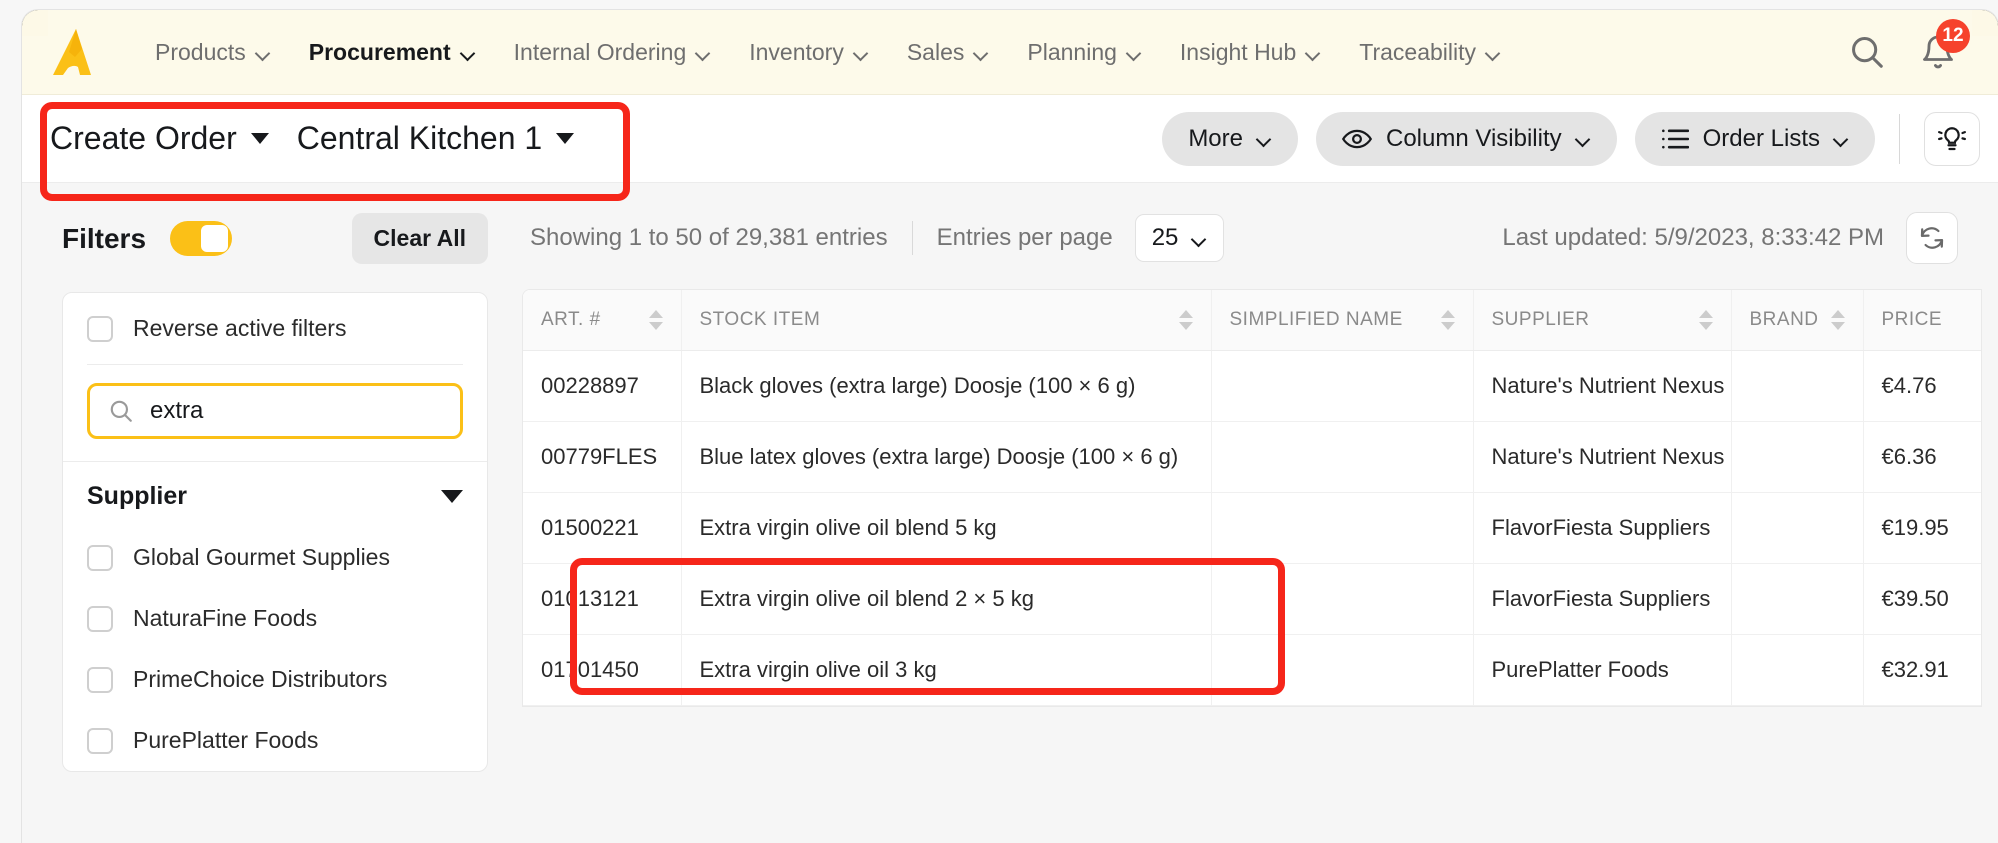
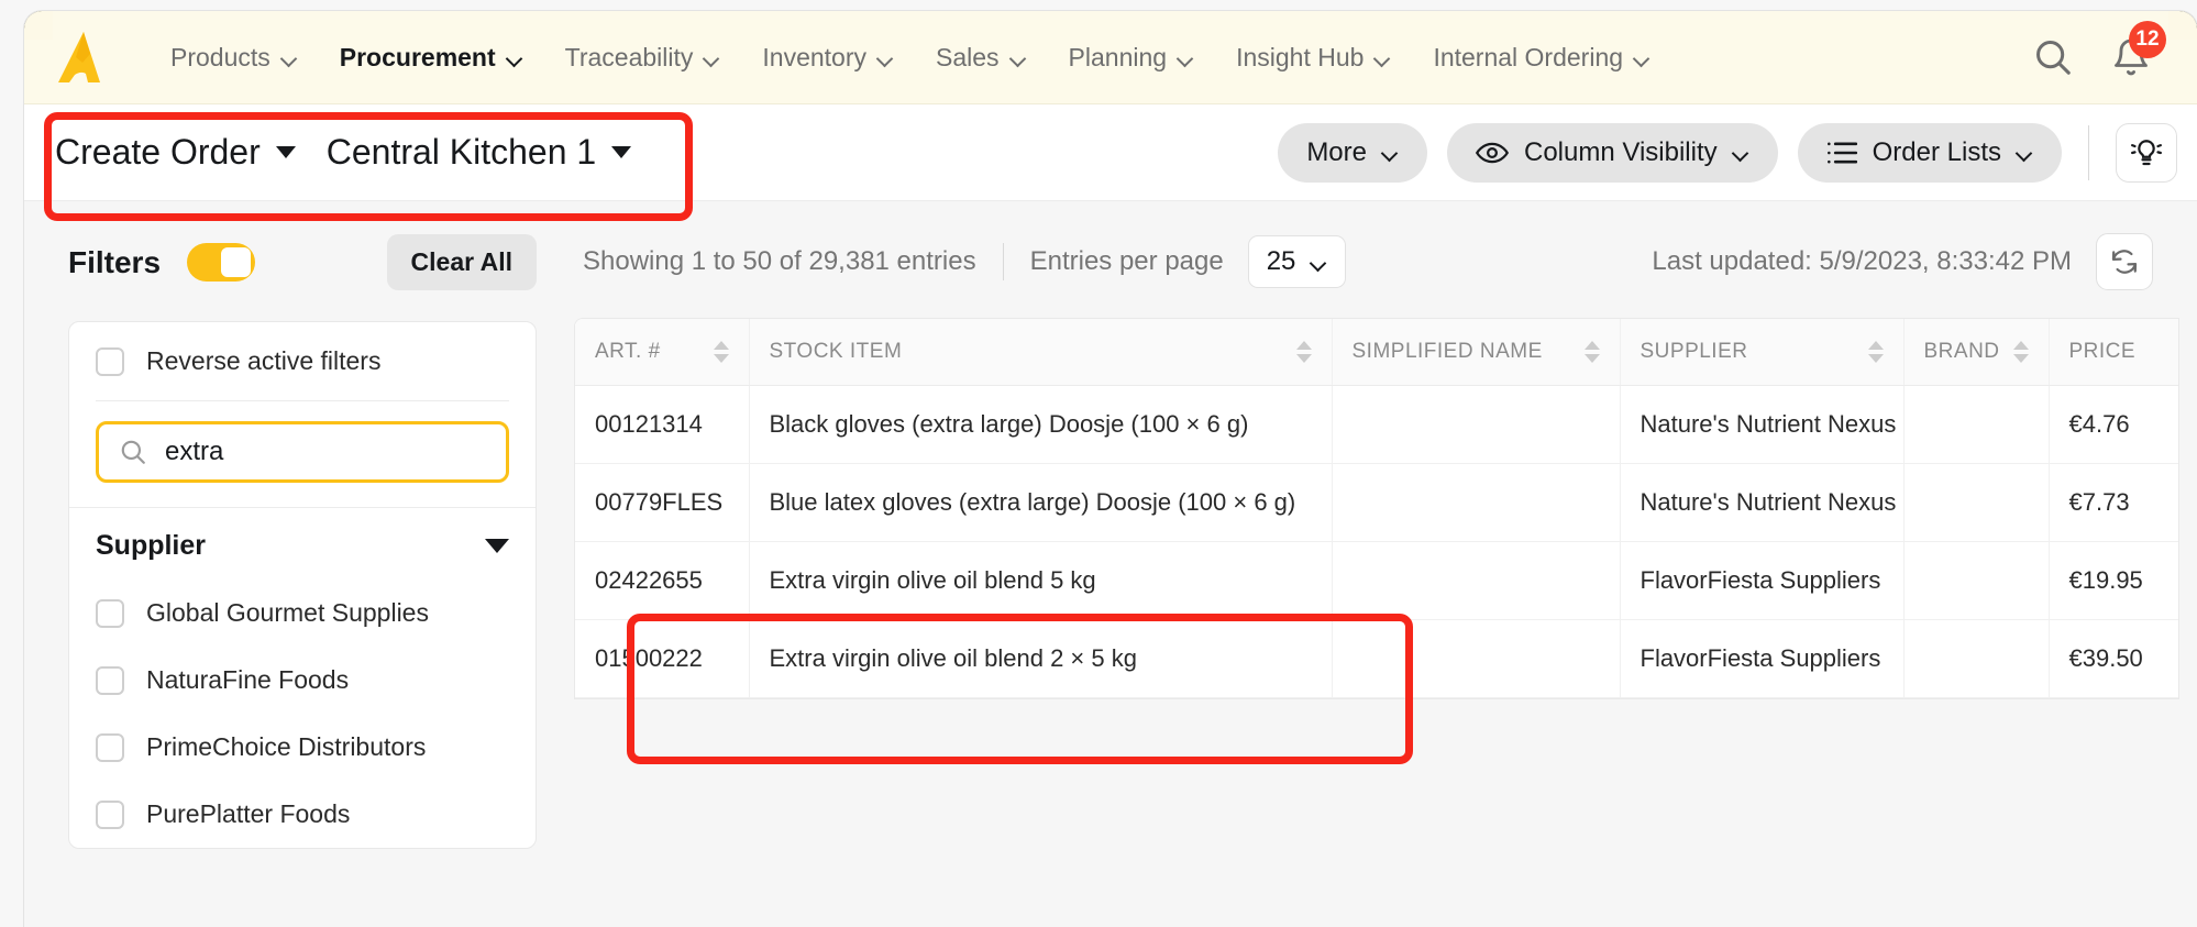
  Products
  Procurement
- Internal Ordering
+ Traceability
  Inventory
  Sales
  Planning
  Insight Hub
- Traceability
+ Internal Ordering
  12
  Create Order
  Central Kitchen 1
  More
  Column Visibility
  Order Lists
  Filters
  Clear All
  Reverse active filters
  extra
  Supplier
  Global Gourmet Supplies
  NaturaFine Foods
  PrimeChoice Distributors
  PurePlatter Foods
  Showing 1 to 50 of 29,381 entries
  Entries per page
  25
  Last updated: 5/9/2023, 8:33:42 PM
  ART. #	STOCK ITEM	SIMPLIFIED NAME	SUPPLIER	BRAND	PRICE
- 00228897	Black gloves (extra large) Doosje (100 × 6 g)		Nature's Nutrient Nexus		€4.76
+ 00121314	Black gloves (extra large) Doosje (100 × 6 g)		Nature's Nutrient Nexus		€4.76
- 00779FLES	Blue latex gloves (extra large) Doosje (100 × 6 g)		Nature's Nutrient Nexus		€6.36
+ 00779FLES	Blue latex gloves (extra large) Doosje (100 × 6 g)		Nature's Nutrient Nexus		€7.73
- 01500221	Extra virgin olive oil blend 5 kg		FlavorFiesta Suppliers		€19.95
+ 02422655	Extra virgin olive oil blend 5 kg		FlavorFiesta Suppliers		€19.95
- 01013121	Extra virgin olive oil blend 2 × 5 kg		FlavorFiesta Suppliers		€39.50
+ 01500222	Extra virgin olive oil blend 2 × 5 kg		FlavorFiesta Suppliers		€39.50
- 01701450	Extra virgin olive oil 3 kg		PurePlatter Foods		€32.91
